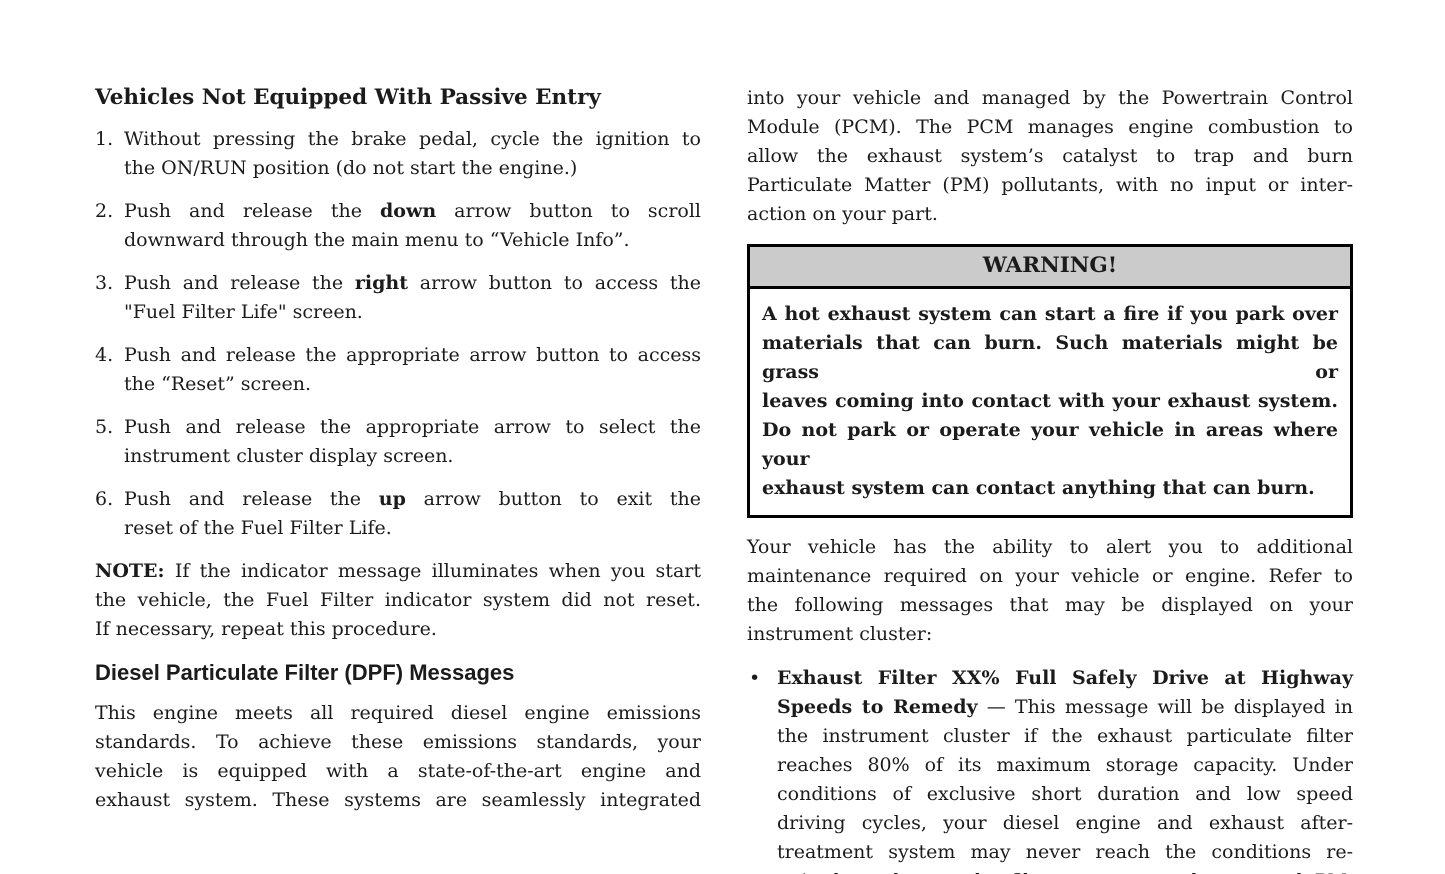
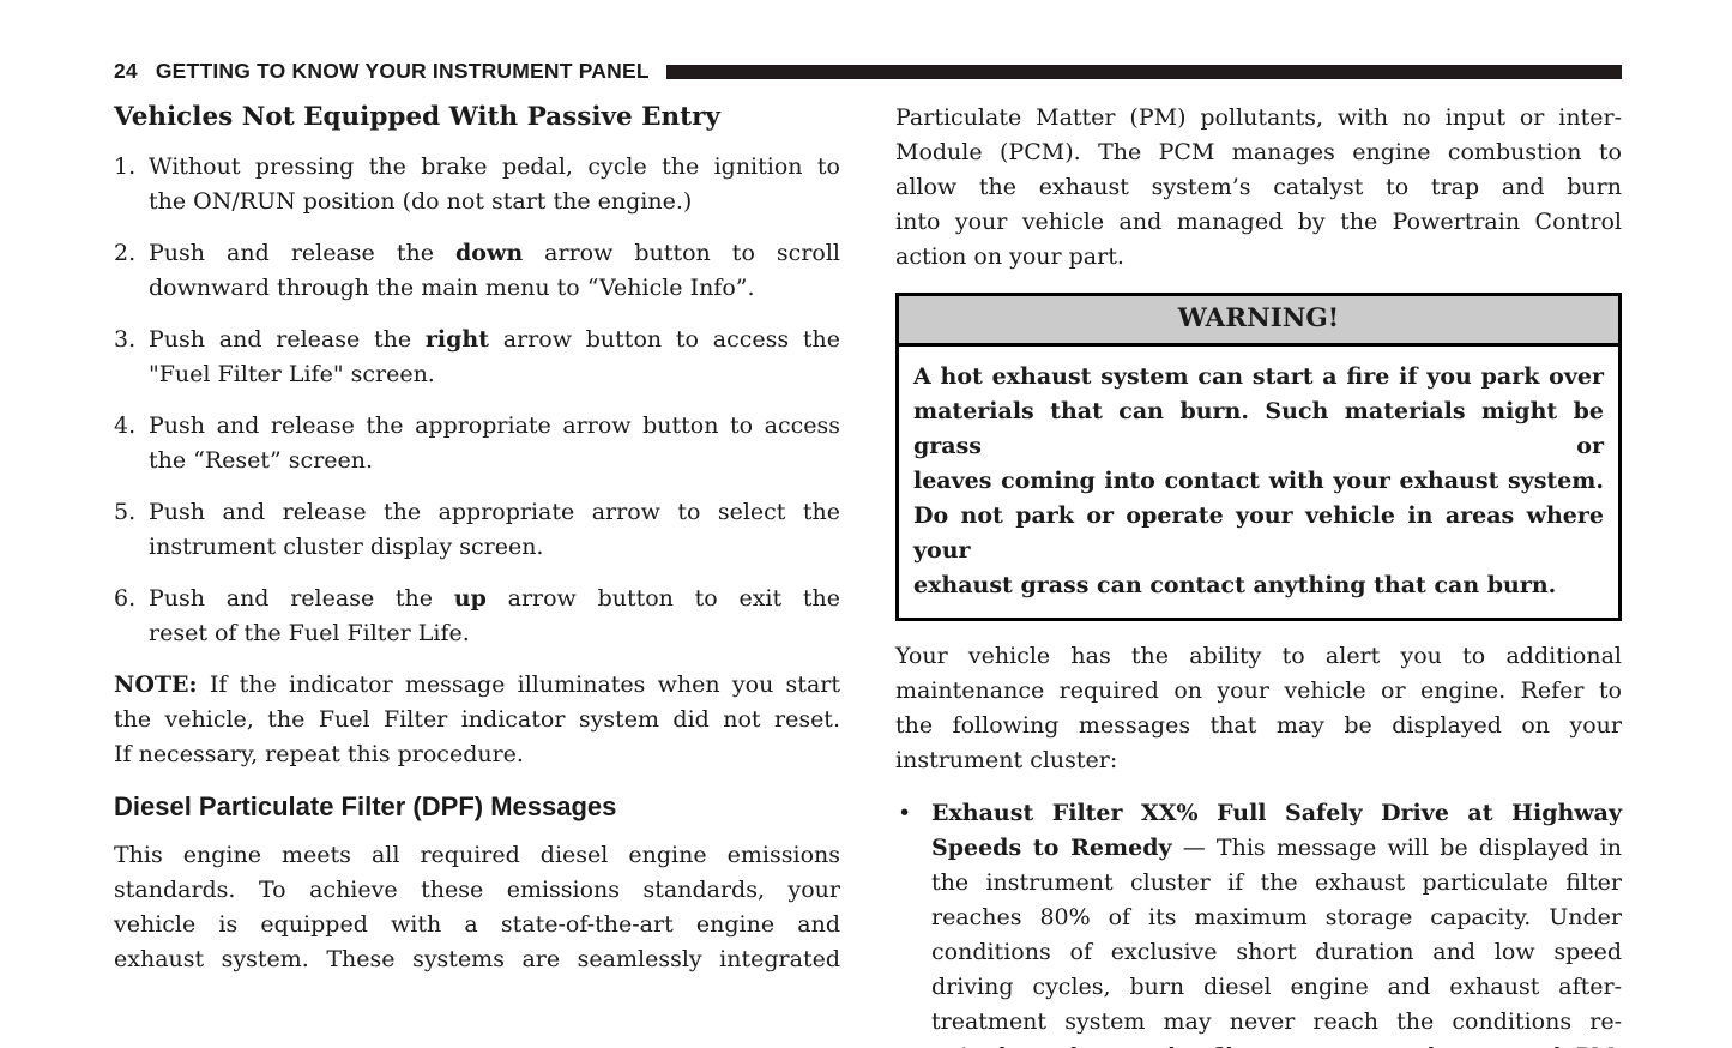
+ 24
+ GETTING TO KNOW YOUR INSTRUMENT PANEL
  Vehicles Not Equipped With Passive Entry
  1.
  Without pressing the brake pedal, cycle the ignition to
  the ON/RUN position (do not start the engine.)
  2.
  Push and release the down arrow button to scroll
  downward through the main menu to “Vehicle Info”.
  3.
  Push and release the right arrow button to access the
  "Fuel Filter Life" screen.
  4.
  Push and release the appropriate arrow button to access
  the “Reset” screen.
  5.
  Push and release the appropriate arrow to select the
  instrument cluster display screen.
  6.
  Push and release the up arrow button to exit the
  reset of the Fuel Filter Life.
  NOTE: If the indicator message illuminates when you start
  the vehicle, the Fuel Filter indicator system did not reset.
  If necessary, repeat this procedure.
  Diesel Particulate Filter (DPF) Messages
  This engine meets all required diesel engine emissions
  standards. To achieve these emissions standards, your
  vehicle is equipped with a state-of-the-art engine and
  exhaust system. These systems are seamlessly integrated
- into your vehicle and managed by the Powertrain Control
+ Particulate Matter (PM) pollutants, with no input or inter-
  Module (PCM). The PCM manages engine combustion to
  allow the exhaust system’s catalyst to trap and burn
- Particulate Matter (PM) pollutants, with no input or inter-
+ into your vehicle and managed by the Powertrain Control
  action on your part.
  WARNING!
  A hot exhaust system can start a fire if you park over
  materials that can burn. Such materials might be grass or
  leaves coming into contact with your exhaust system.
  Do not park or operate your vehicle in areas where your
- exhaust system can contact anything that can burn.
+ exhaust grass can contact anything that can burn.
  Your vehicle has the ability to alert you to additional
  maintenance required on your vehicle or engine. Refer to
  the following messages that may be displayed on your
  instrument cluster:
  •
  Exhaust Filter XX% Full Safely Drive at Highway
  Speeds to Remedy — This message will be displayed in
  the instrument cluster if the exhaust particulate filter
  reaches 80% of its maximum storage capacity. Under
  conditions of exclusive short duration and low speed
- driving cycles, your diesel engine and exhaust after-
+ driving cycles, burn diesel engine and exhaust after-
  treatment system may never reach the conditions re-
